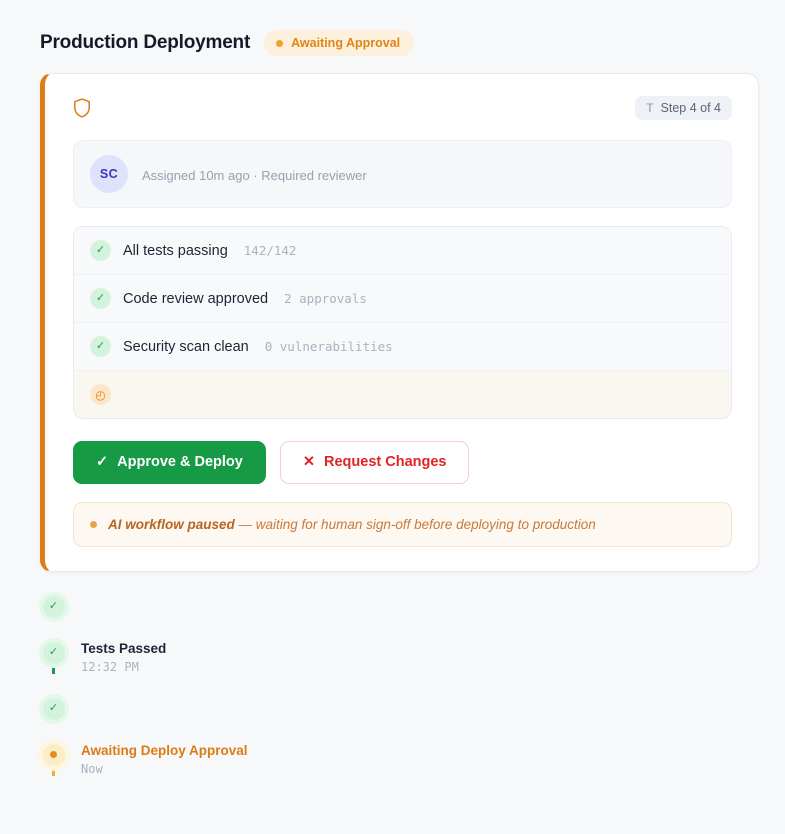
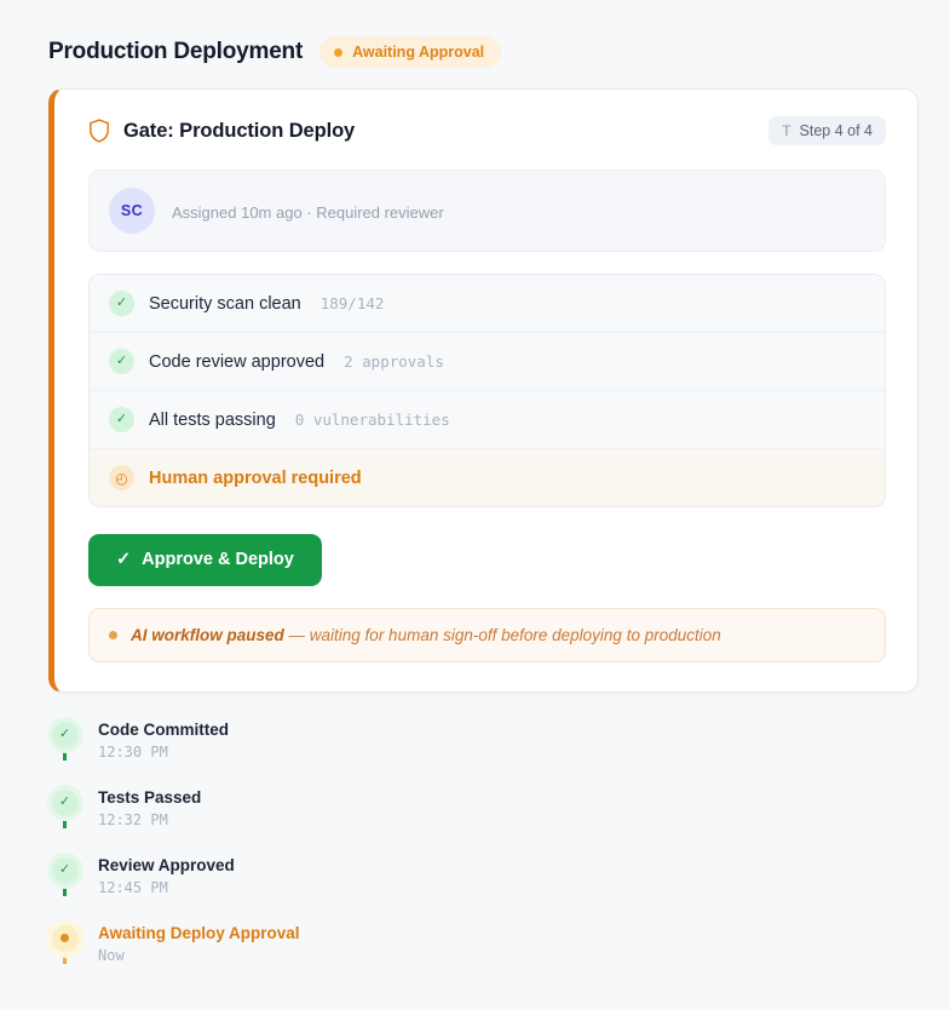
  Production Deployment
  Awaiting Approval
+ Gate: Production Deploy
  T
  Step 4 of 4
  SC
  Assigned 10m ago · Required reviewer
  ✓
- All tests passing
+ Security scan clean
- 142/142
+ 189/142
  ✓
  Code review approved
  2 approvals
  ✓
- Security scan clean
+ All tests passing
  0 vulnerabilities
  ◴
+ Human approval required
  ✓
  Approve & Deploy
- ✕
- Request Changes
  AI workflow paused — waiting for human sign-off before deploying to production
  ✓
+ Code Committed
+ 12:30 PM
  ✓
  Tests Passed
  12:32 PM
  ✓
+ Review Approved
+ 12:45 PM
  Awaiting Deploy Approval
  Now
